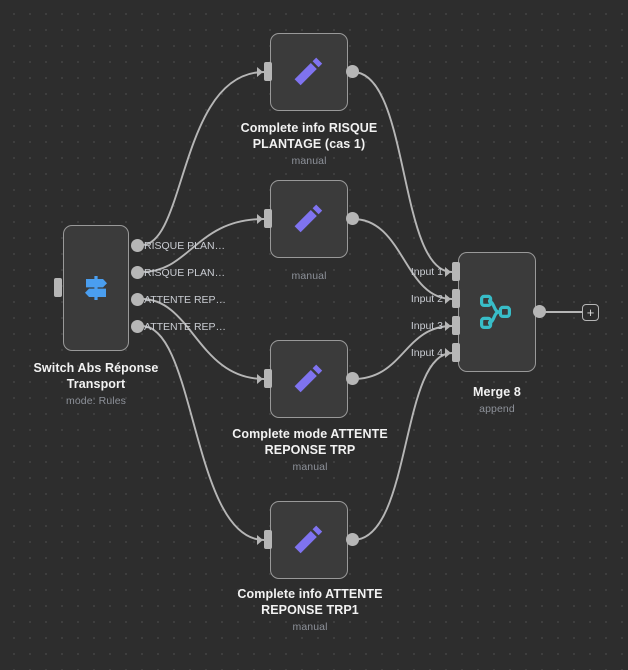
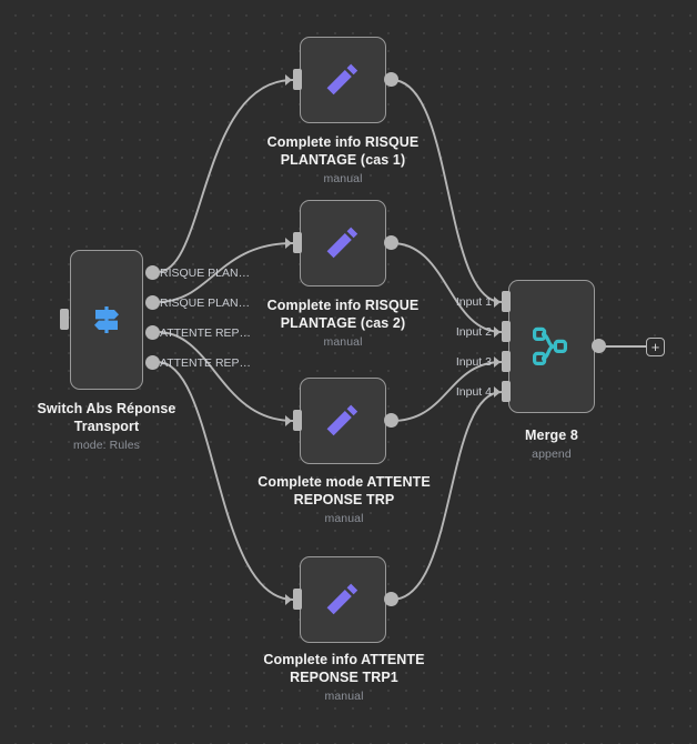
  RISQUE PLAN…
  RISQUE PLAN…
  ATTENTE REP…
  ATTENTE REP…
  Switch Abs Réponse Transport
  mode: Rules
  Complete info RISQUE PLANTAGE (cas 1)
  manual
+ Complete info RISQUE PLANTAGE (cas 2)
  manual
  Complete mode ATTENTE REPONSE TRP
  manual
  Complete info ATTENTE REPONSE TRP1
  manual
  Input 1
  Input 2
  Input 3
  Input 4
  Merge 8
  append
  +
